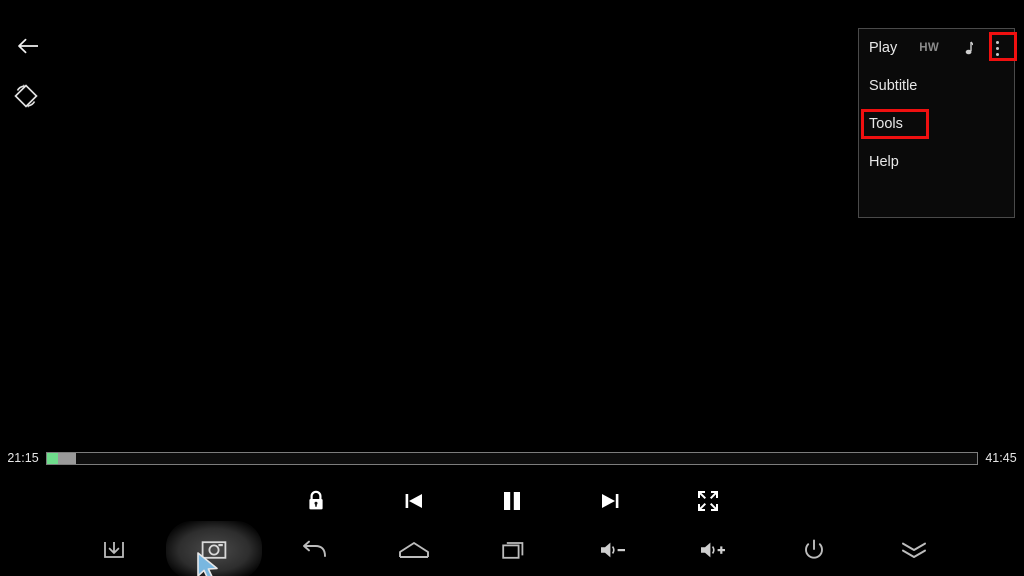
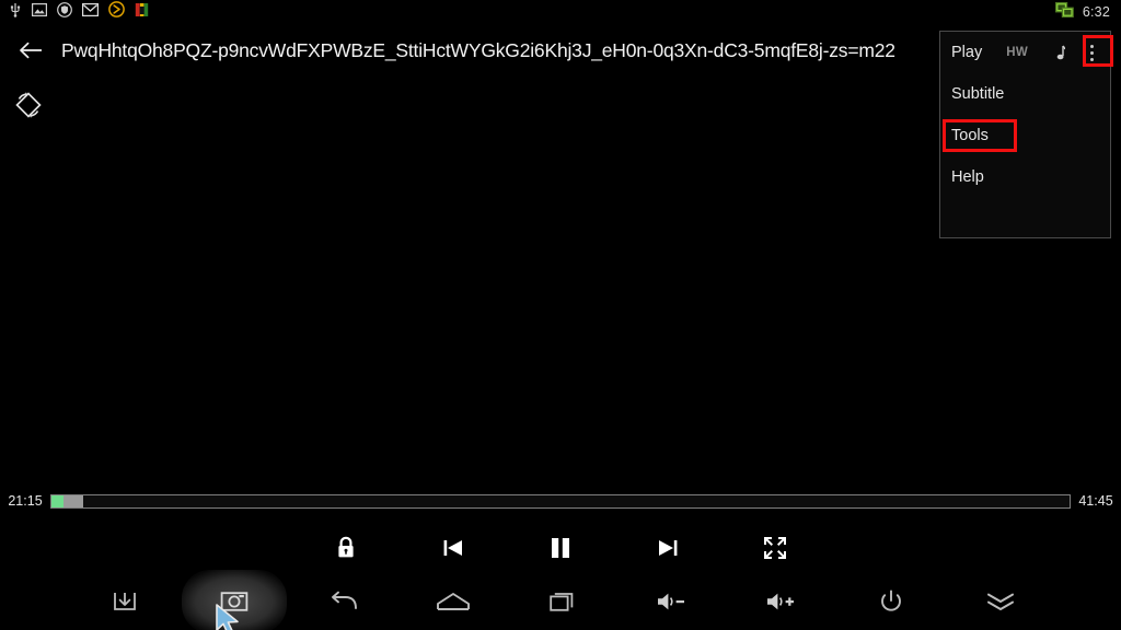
+ 6:32
+ PwqHhtqOh8PQZ-p9ncvWdFXPWBzE_SttiHctWYGkG2i6Khj3J_eH0n-0q3Xn-dC3-5mqfE8j-zs=m22
  Play
  HW
  Subtitle
  Tools
  Help
  21:15
  41:45
